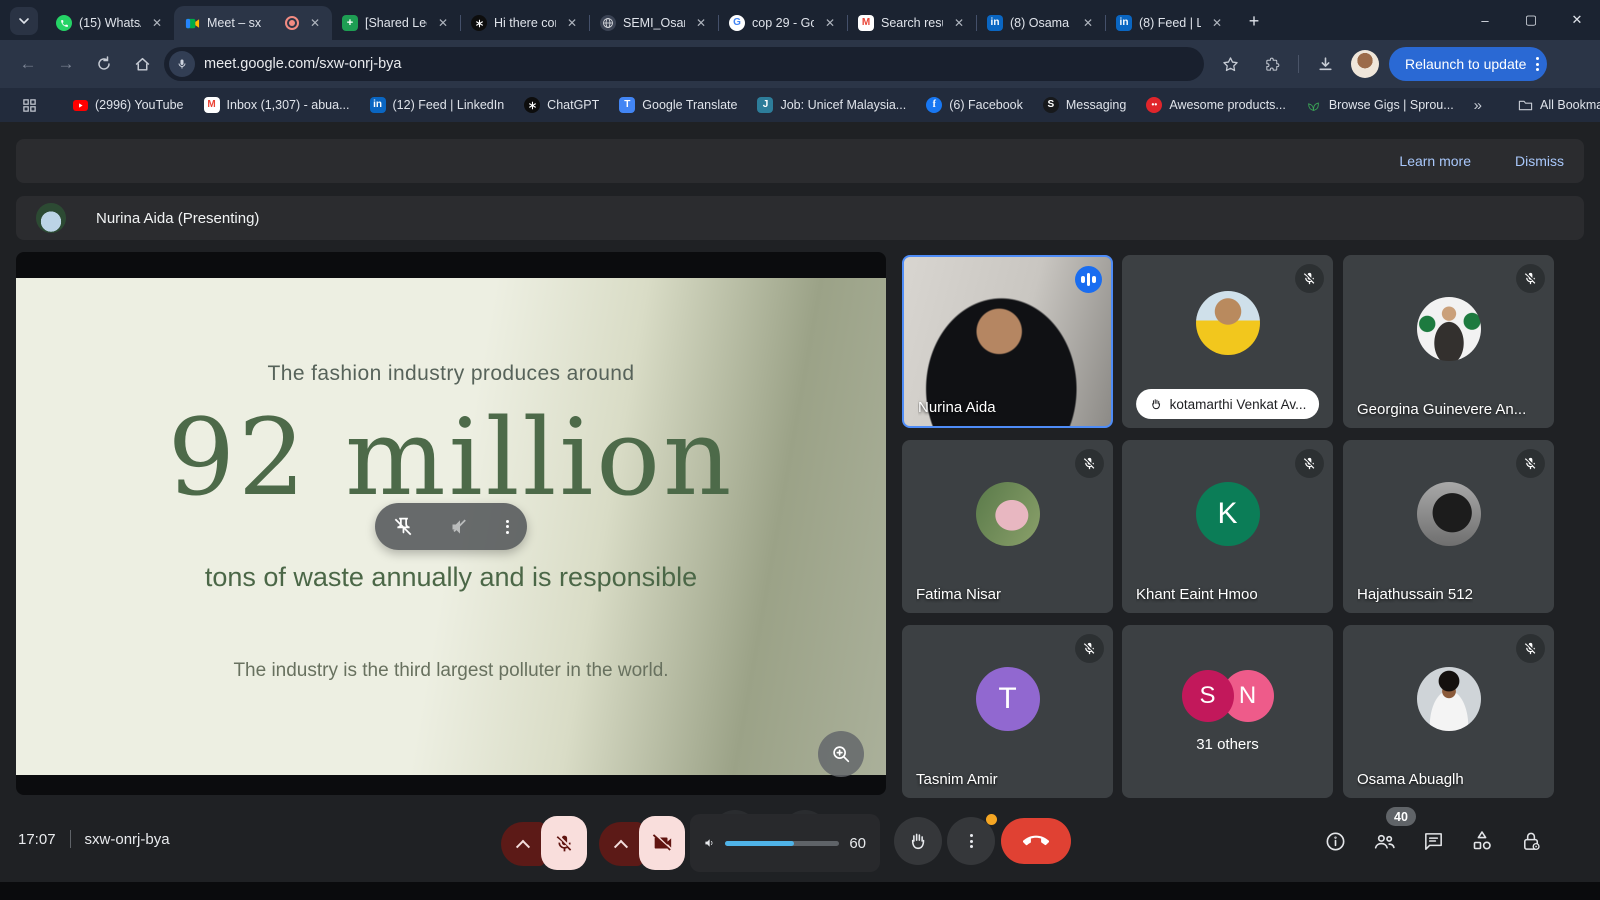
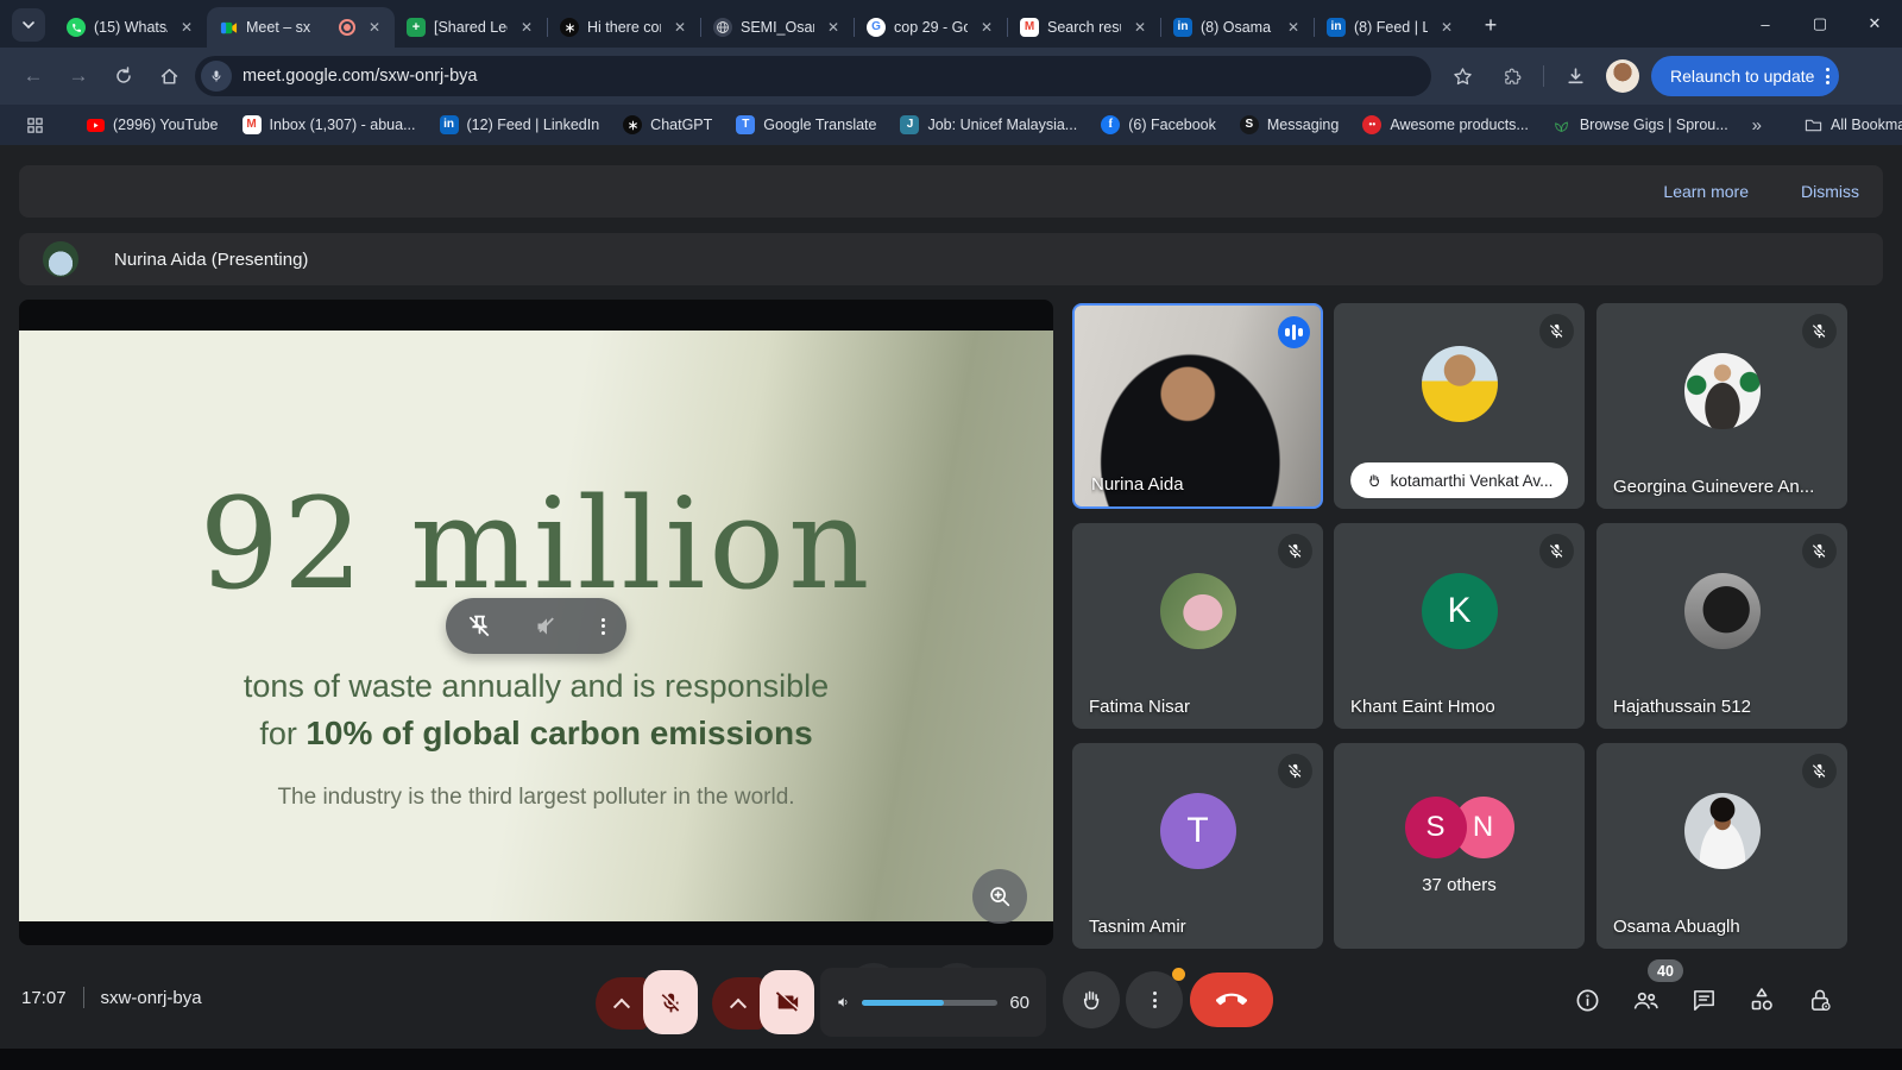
  (15) Whats
  ✕
  Meet – sx
  ✕
  +
  [Shared Le
  ✕
  Hi there co
  ✕
  SEMI_Osa
  ✕
  G
  cop 29 - Go
  ✕
  M
  ✕
  in
  (8) Osama
  ✕
  in
  (8) Feed | L
  ✕
  +
  –
  ▢
  ✕
  ←
  →
  meet.google.com/sxw-onrj-bya
  Relaunch to update
  (2996) YouTube
  M
  Inbox (1,307) - abua...
  in
  (12) Feed | LinkedIn
  ChatGPT
  T
  Google Translate
  J
  Job: Unicef Malaysia...
  f
  (6) Facebook
  S
  Messaging
  ••
  Awesome products...
  Browse Gigs | Sprou...
  »
  Learn more
  Dismiss
  Nurina Aida (Presenting)
- The fashion industry produces around
  92 million
  tons of waste annually and is responsible
+ for 10% of global carbon emissions
  The industry is the third largest polluter in the world.
  Nurina Aida
  kotamarthi Venkat Av...
  Georgina Guinevere An...
  Fatima Nisar
  K
  Khant Eaint Hmoo
  Hajathussain 512
  T
  Tasnim Amir
  S
  N
- 31 others
+ 37 others
  Osama Abuaglh
  17:07
  sxw-onrj-bya
  60
  40
